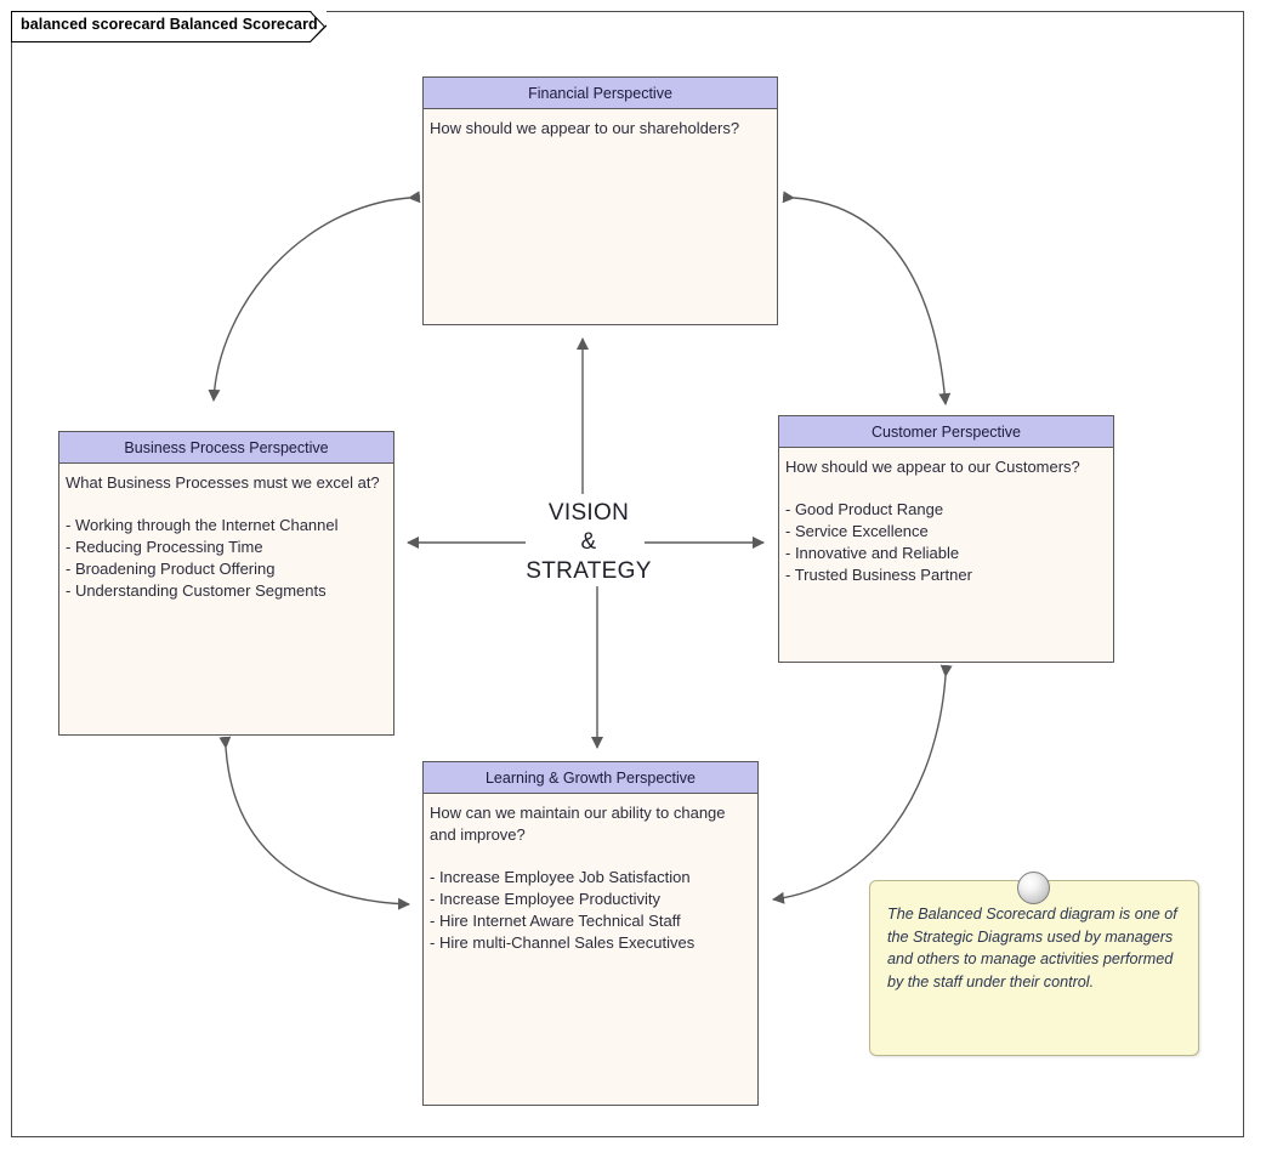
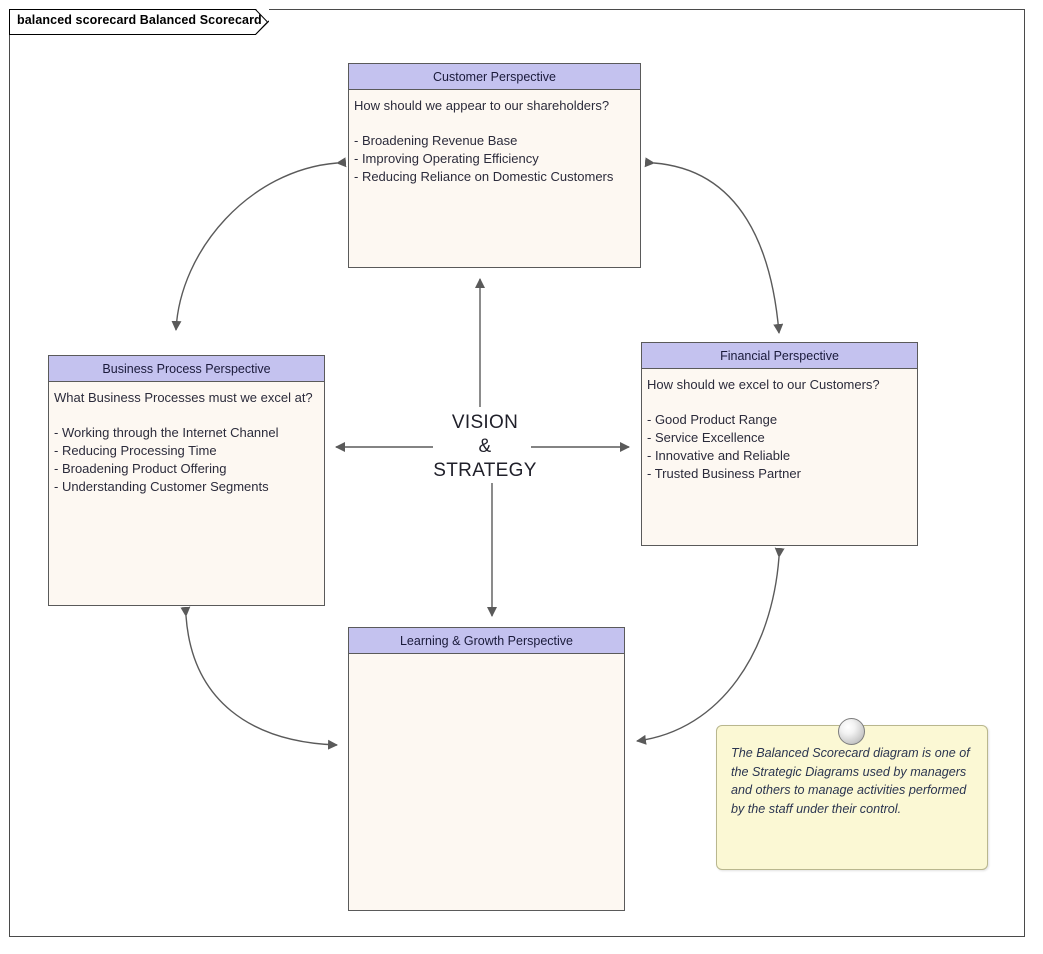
  balanced scorecard Balanced Scorecard
- Financial Perspective
+ Customer Perspective
  How should we appear to our shareholders?
+ - Broadening Revenue Base
+ - Improving Operating Efficiency
+ - Reducing Reliance on Domestic Customers
  Business Process Perspective
  What Business Processes must we excel at?
  - Working through the Internet Channel
  - Reducing Processing Time
  - Broadening Product Offering
  - Understanding Customer Segments
- Customer Perspective
+ Financial Perspective
- How should we appear to our Customers?
+ How should we excel to our Customers?
  - Good Product Range
  - Service Excellence
  - Innovative and Reliable
  - Trusted Business Partner
  Learning & Growth Perspective
- How can we maintain our ability to change and improve?
- - Increase Employee Job Satisfaction
- - Increase Employee Productivity
- - Hire Internet Aware Technical Staff
- - Hire multi-Channel Sales Executives
  VISION
  &
  STRATEGY
  The Balanced Scorecard diagram is one of the Strategic Diagrams used by managers and others to manage activities performed by the staff under their control.
